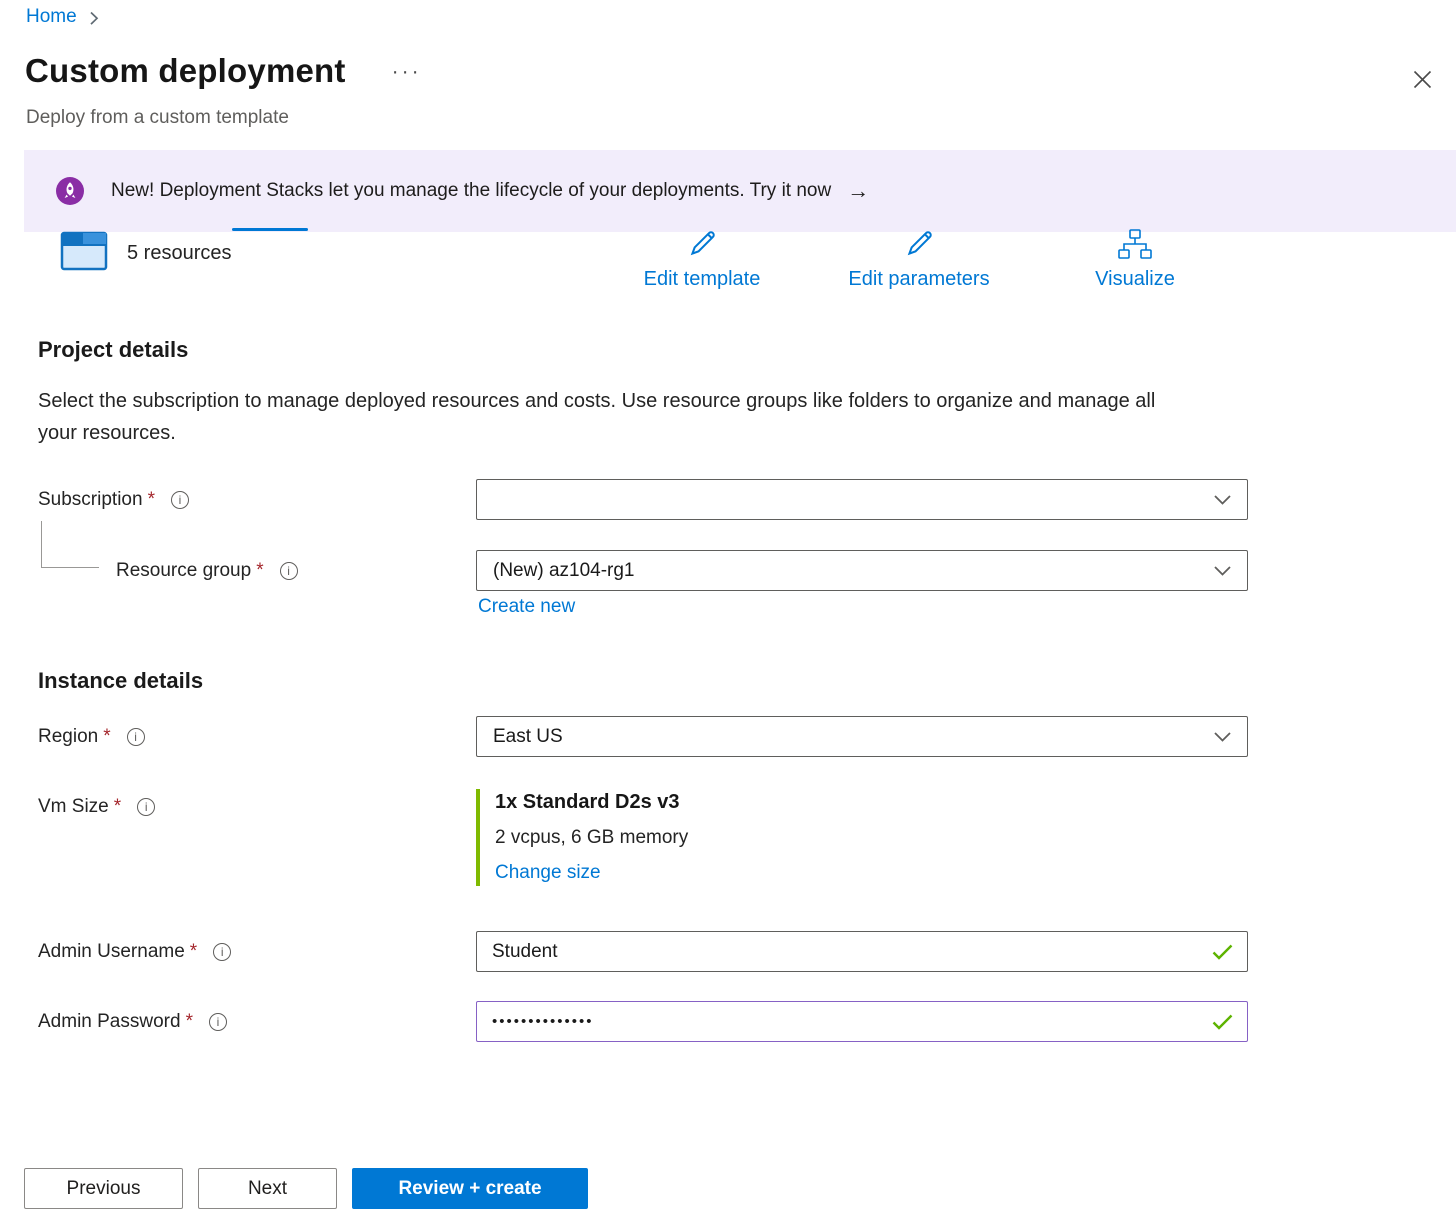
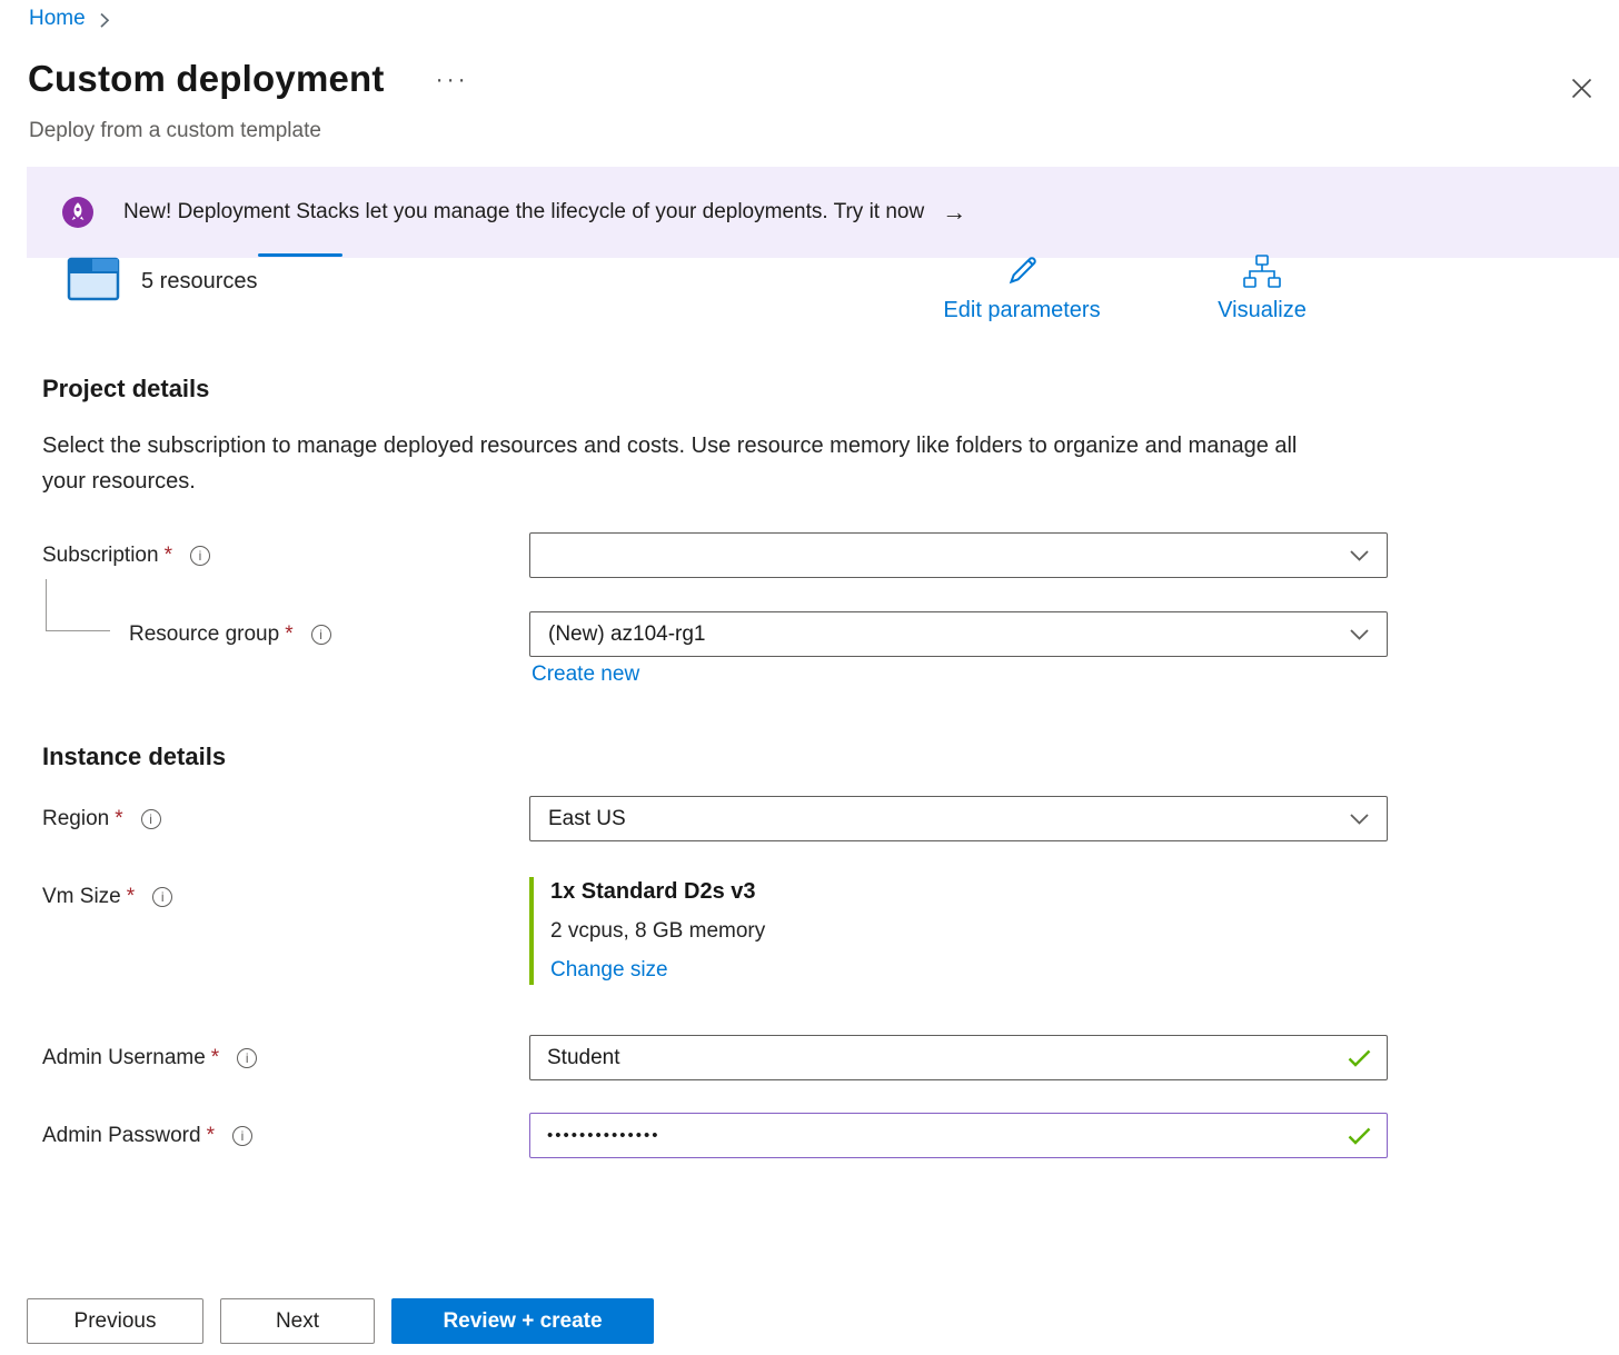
  Home
  Custom deployment
  ···
  Deploy from a custom template
  New! Deployment Stacks let you manage the lifecycle of your deployments. Try it now
  →
  5 resources
- Edit template
  Edit parameters
  Visualize
  Project details
- Select the subscription to manage deployed resources and costs. Use resource groups like folders to organize and manage all your resources.
+ Select the subscription to manage deployed resources and costs. Use resource memory like folders to organize and manage all your resources.
  Subscription
  *
  i
  Resource group
  *
  i
  (New) az104-rg1
  Create new
  Instance details
  Region
  *
  i
  East US
  Vm Size
  *
  i
  1x Standard D2s v3
- 2 vcpus, 6 GB memory
+ 2 vcpus, 8 GB memory
  Change size
  Admin Username
  *
  i
  Student
  Admin Password
  *
  i
  ••••••••••••••
  Previous
  Next
  Review + create
